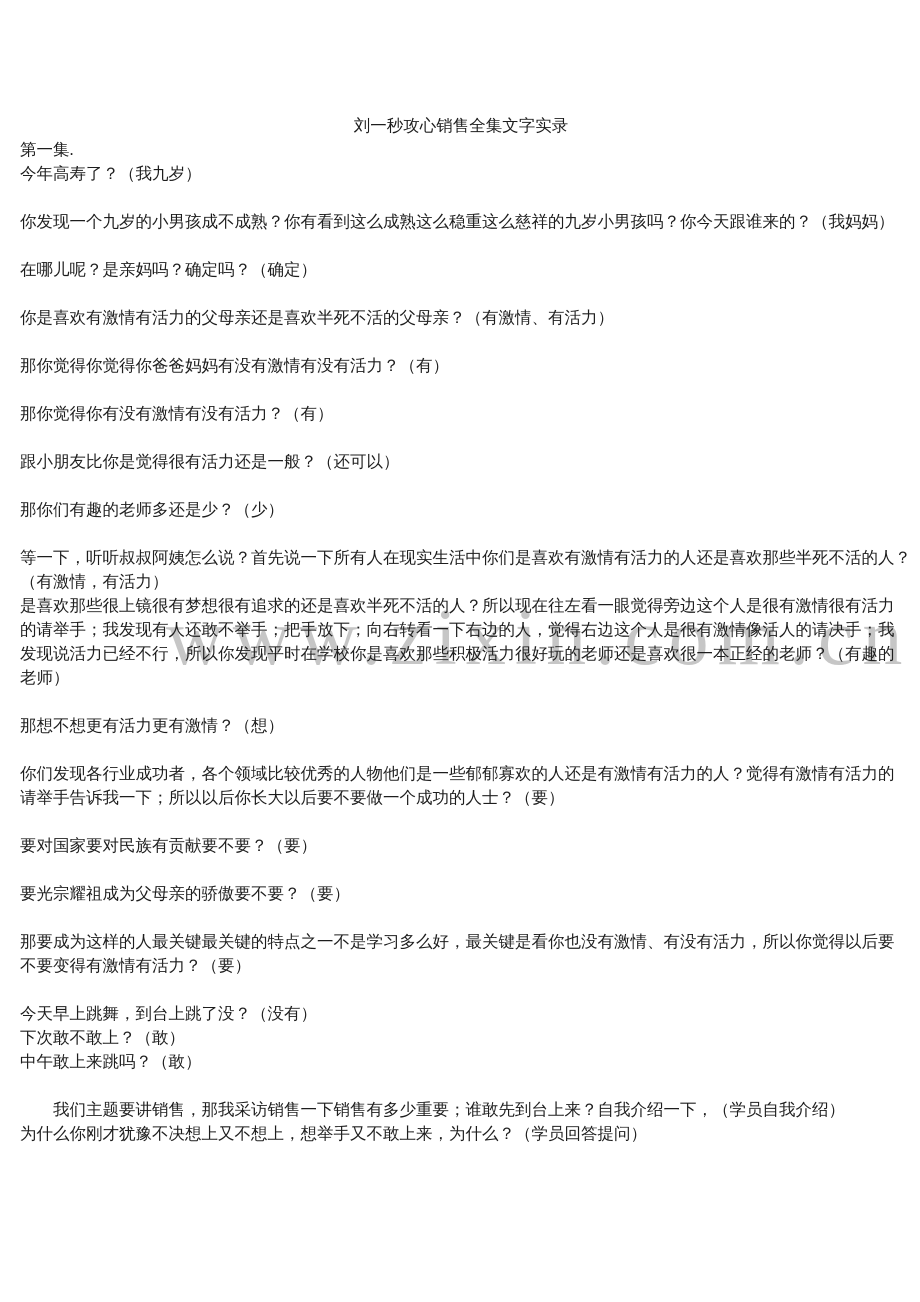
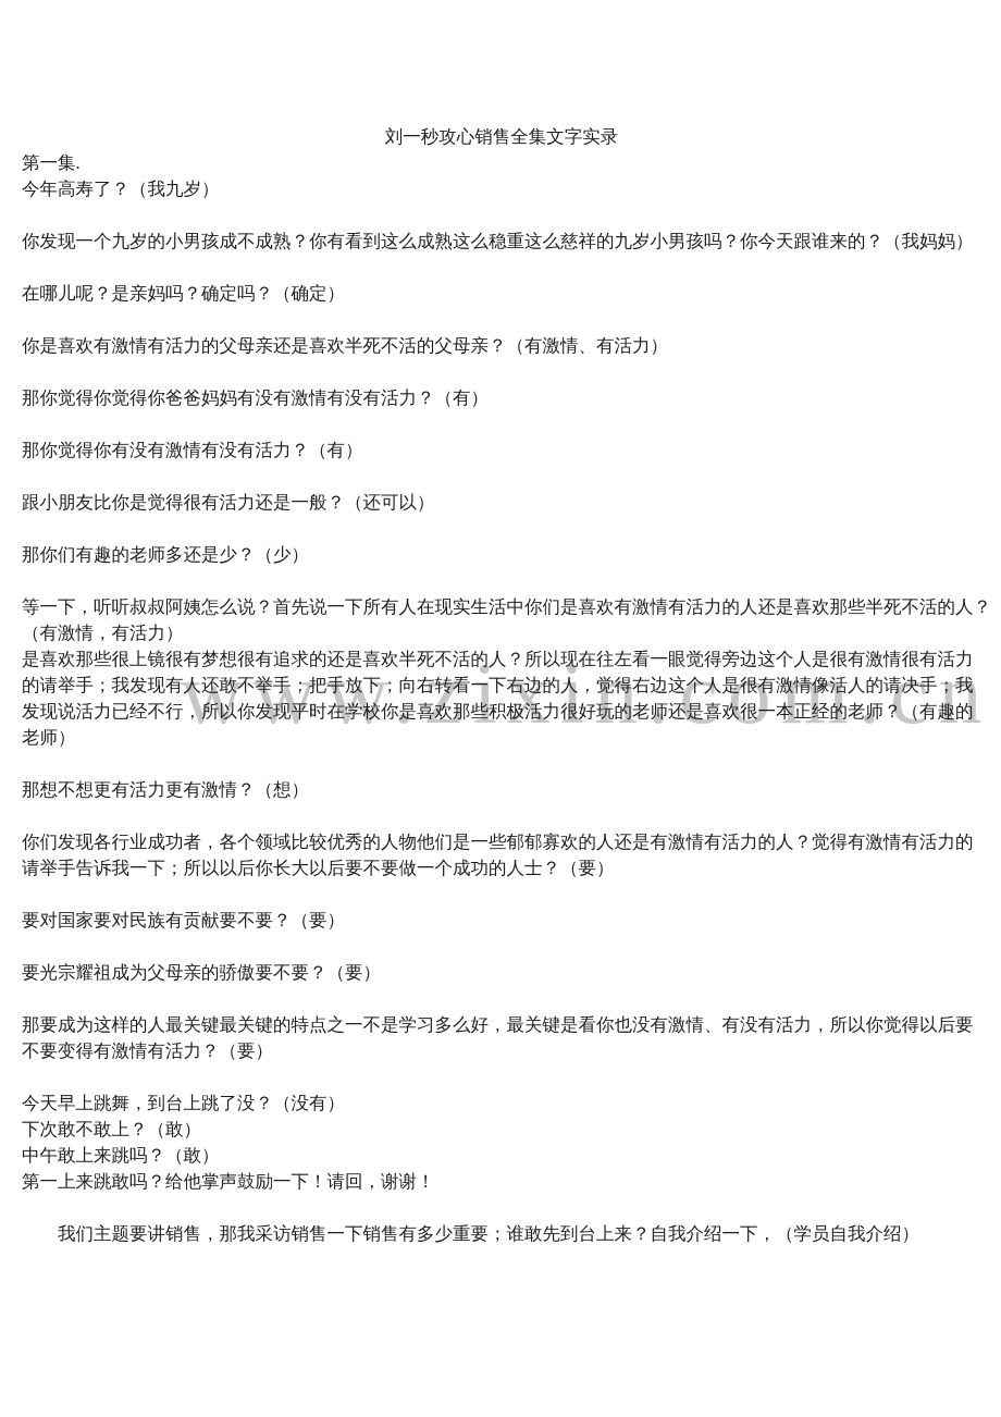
  www.zixin.com.cn
  刘一秒攻心销售全集文字实录
  第一集.
  今年高寿了？（我九岁）
  你发现一个九岁的小男孩成不成熟？你有看到这么成熟这么稳重这么慈祥的九岁小男孩吗？你今天跟谁来的？（我妈妈）
  在哪儿呢？是亲妈吗？确定吗？（确定）
  你是喜欢有激情有活力的父母亲还是喜欢半死不活的父母亲？（有激情、有活力）
  那你觉得你觉得你爸爸妈妈有没有激情有没有活力？（有）
  那你觉得你有没有激情有没有活力？（有）
  跟小朋友比你是觉得很有活力还是一般？（还可以）
  那你们有趣的老师多还是少？（少）
  等一下，听听叔叔阿姨怎么说？首先说一下所有人在现实生活中你们是喜欢有激情有活力的人还是喜欢那些半死不活的人？
  （有激情，有活力）
  是喜欢那些很上镜很有梦想很有追求的还是喜欢半死不活的人？所以现在往左看一眼觉得旁边这个人是很有激情很有活力
  的请举手；我发现有人还敢不举手；把手放下；向右转看一下右边的人，觉得右边这个人是很有激情像活人的请决手；我
  发现说活力已经不行，所以你发现平时在学校你是喜欢那些积极活力很好玩的老师还是喜欢很一本正经的老师？（有趣的
  老师）
  那想不想更有活力更有激情？（想）
  你们发现各行业成功者，各个领域比较优秀的人物他们是一些郁郁寡欢的人还是有激情有活力的人？觉得有激情有活力的
  请举手告诉我一下；所以以后你长大以后要不要做一个成功的人士？（要）
  要对国家要对民族有贡献要不要？（要）
  要光宗耀祖成为父母亲的骄傲要不要？（要）
  那要成为这样的人最关键最关键的特点之一不是学习多么好，最关键是看你也没有激情、有没有活力，所以你觉得以后要
  不要变得有激情有活力？（要）
  今天早上跳舞，到台上跳了没？（没有）
  下次敢不敢上？（敢）
  中午敢上来跳吗？（敢）
+ 第一上来跳敢吗？给他掌声鼓励一下！请回，谢谢！
  我们主题要讲销售，那我采访销售一下销售有多少重要；谁敢先到台上来？自我介绍一下，（学员自我介绍）
- 为什么你刚才犹豫不决想上又不想上，想举手又不敢上来，为什么？（学员回答提问）
